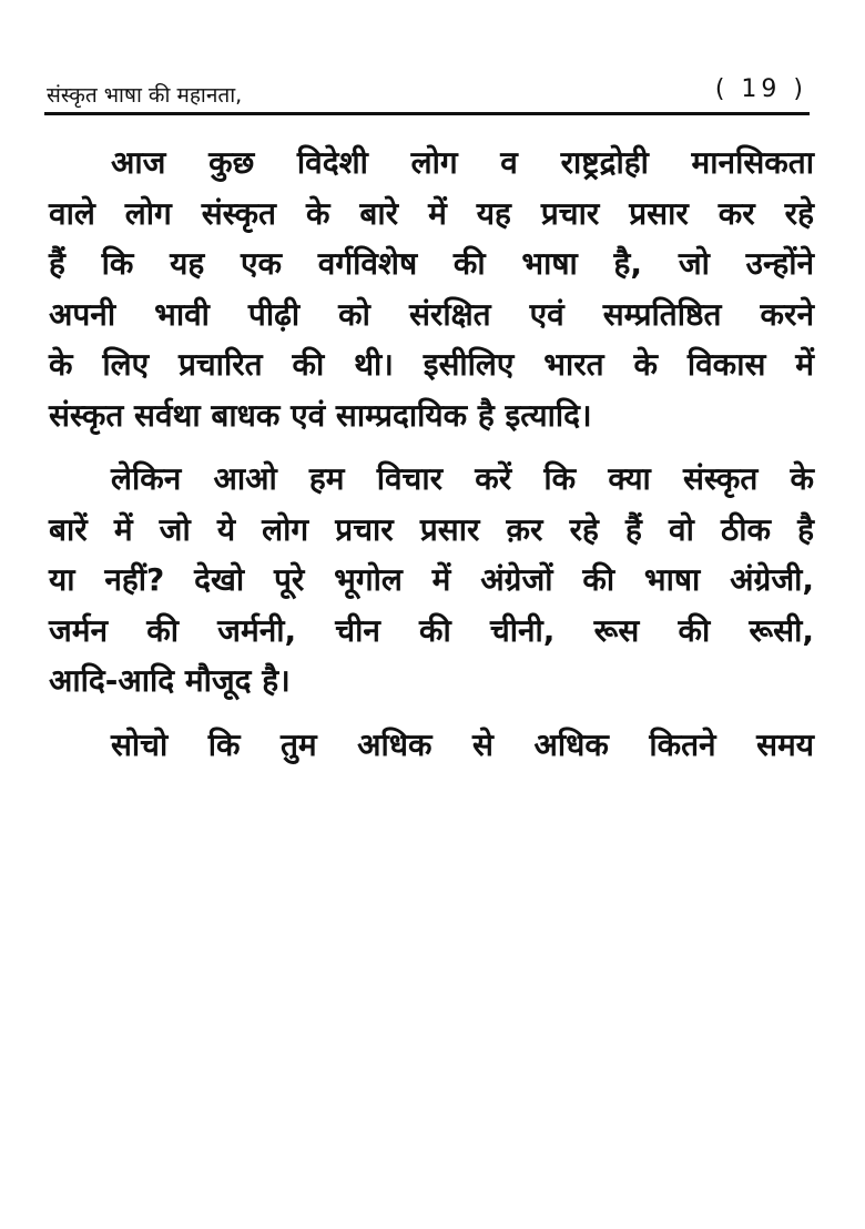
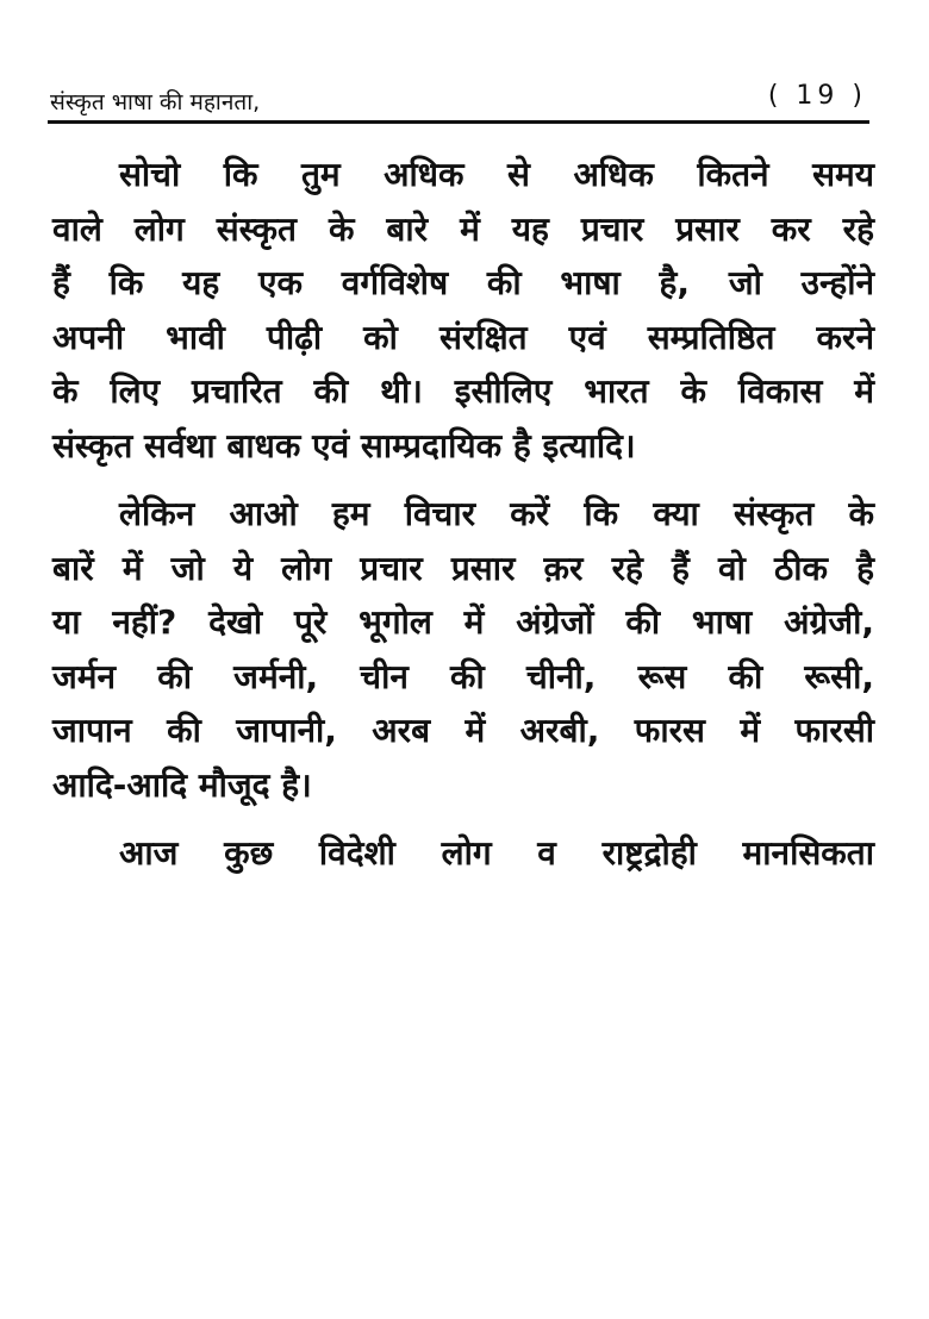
  संस्कृत भाषा की महानता,
  ( 19 )
- आज कुछ विदेशी लोग व राष्ट्रद्रोही मानसिकता
+ सोचो कि तुम अधिक से अधिक कितने समय
  वाले लोग संस्कृत के बारे में यह प्रचार प्रसार कर रहे
  हैं कि यह एक वर्गविशेष की भाषा है, जो उन्होंने
  अपनी भावी पीढ़ी को संरक्षित एवं सम्प्रतिष्ठित करने
  के लिए प्रचारित की थी। इसीलिए भारत के विकास में
  संस्कृत सर्वथा बाधक एवं साम्प्रदायिक है इत्यादि।
  लेकिन आओ हम विचार करें कि क्या संस्कृत के
  बारें में जो ये लोग प्रचार प्रसार क़र रहे हैं वो ठीक है
  या नहीं? देखो पूरे भूगोल में अंग्रेजों की भाषा अंग्रेजी,
  जर्मन की जर्मनी, चीन की चीनी, रूस की रूसी,
+ जापान की जापानी, अरब में अरबी, फारस में फारसी
  आदि-आदि मौजूद है।
- सोचो कि तुम अधिक से अधिक कितने समय
+ आज कुछ विदेशी लोग व राष्ट्रद्रोही मानसिकता
